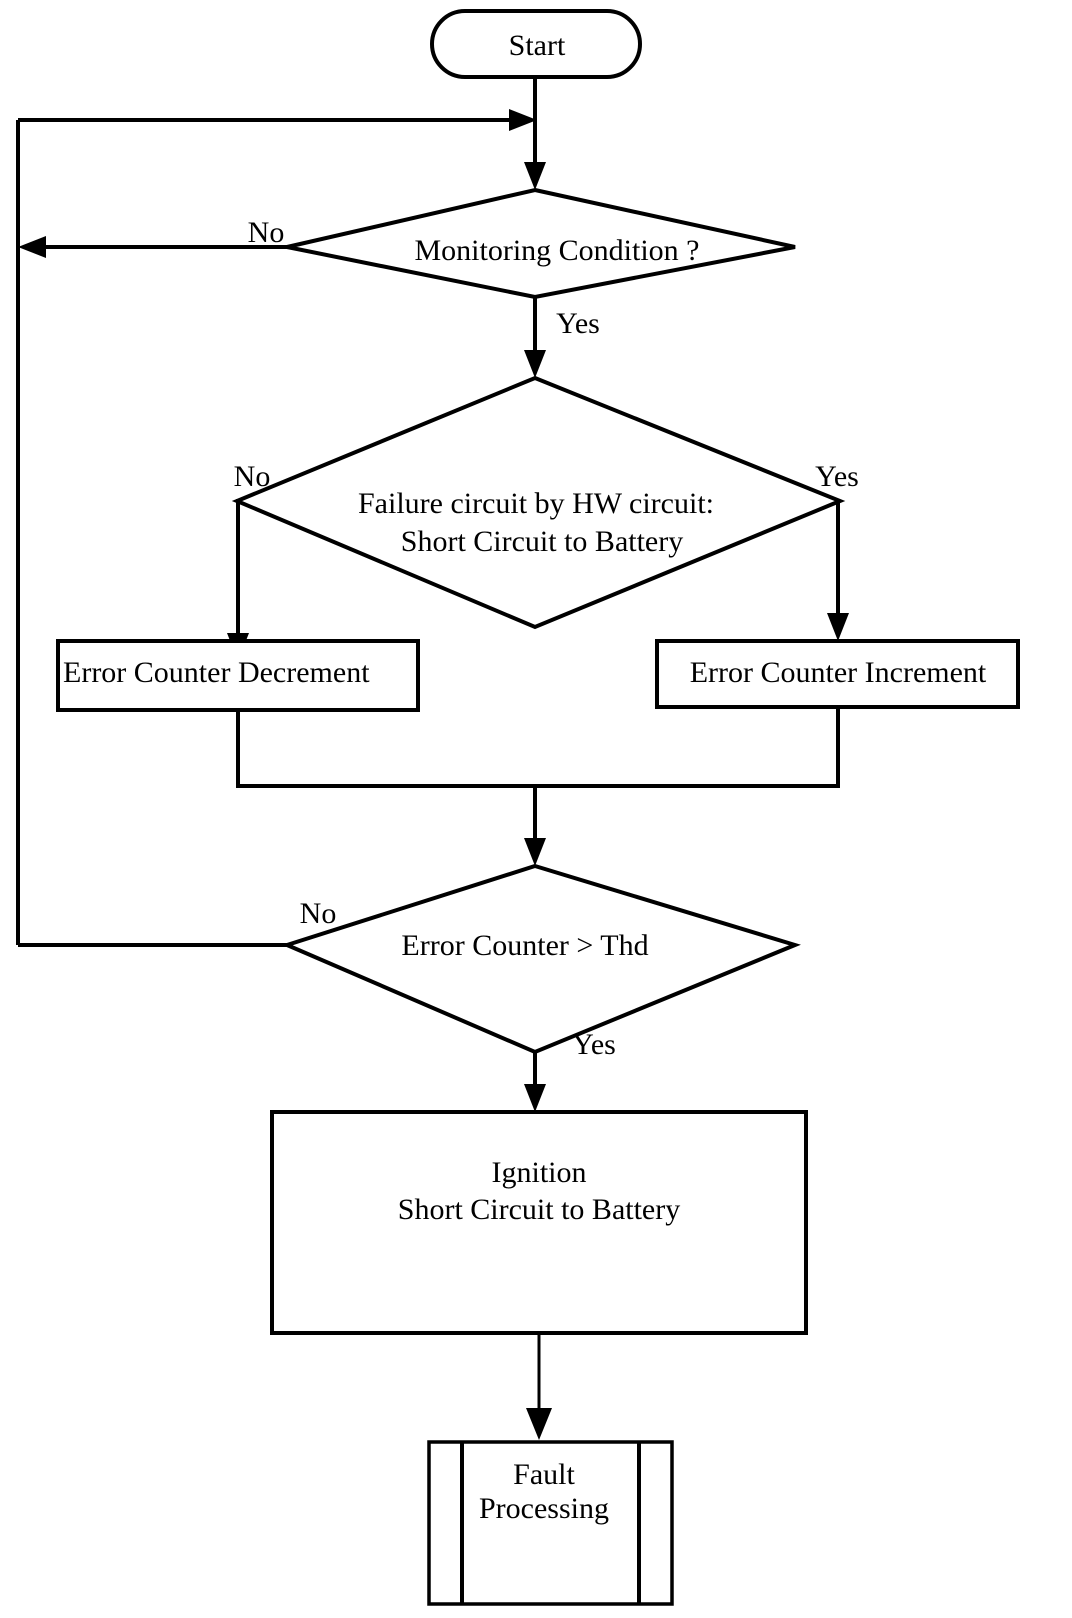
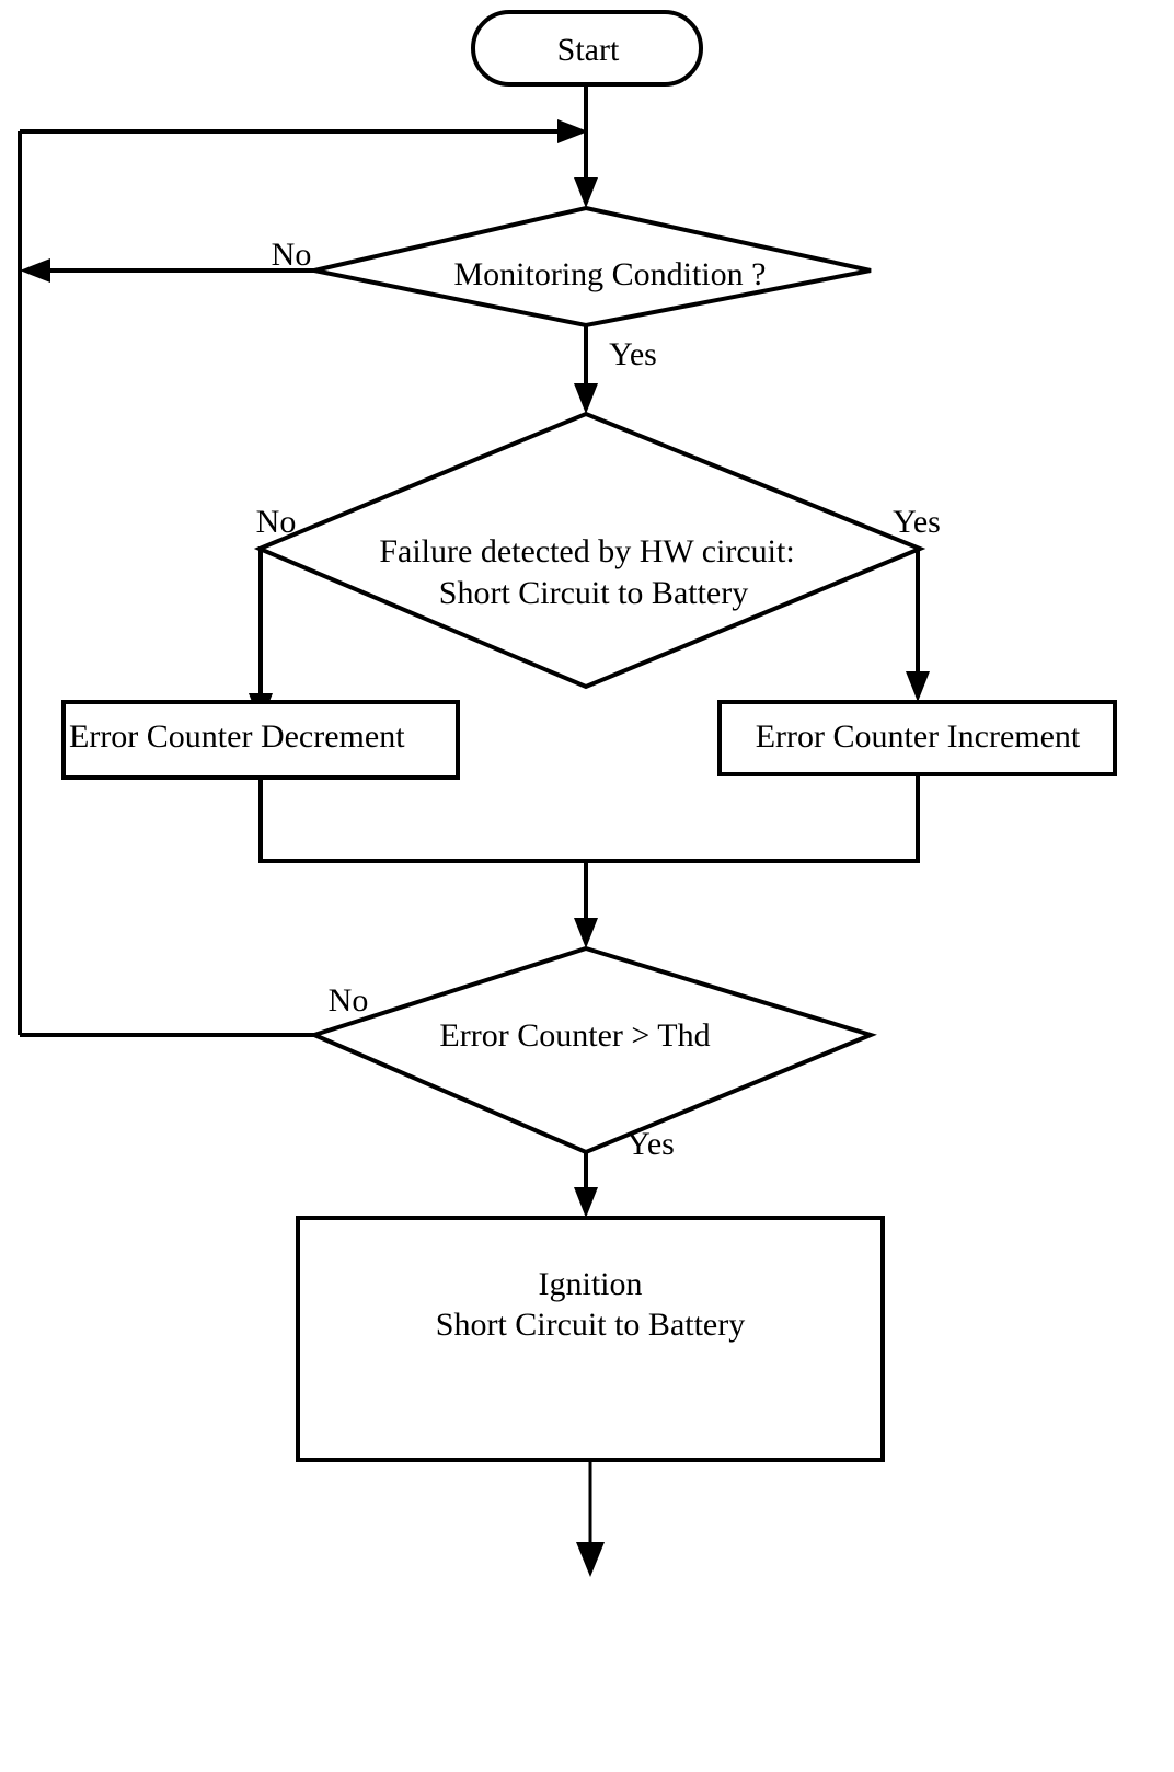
  Start
  Monitoring Condition ?
- Failure circuit by HW circuit:
+ Failure detected by HW circuit:
  Short Circuit to Battery
  Error Counter Decrement
  Error Counter Increment
  Error Counter > Thd
  Ignition
  Short Circuit to Battery
- Fault
- Processing
  No
  Yes
  No
  Yes
  No
  Yes
